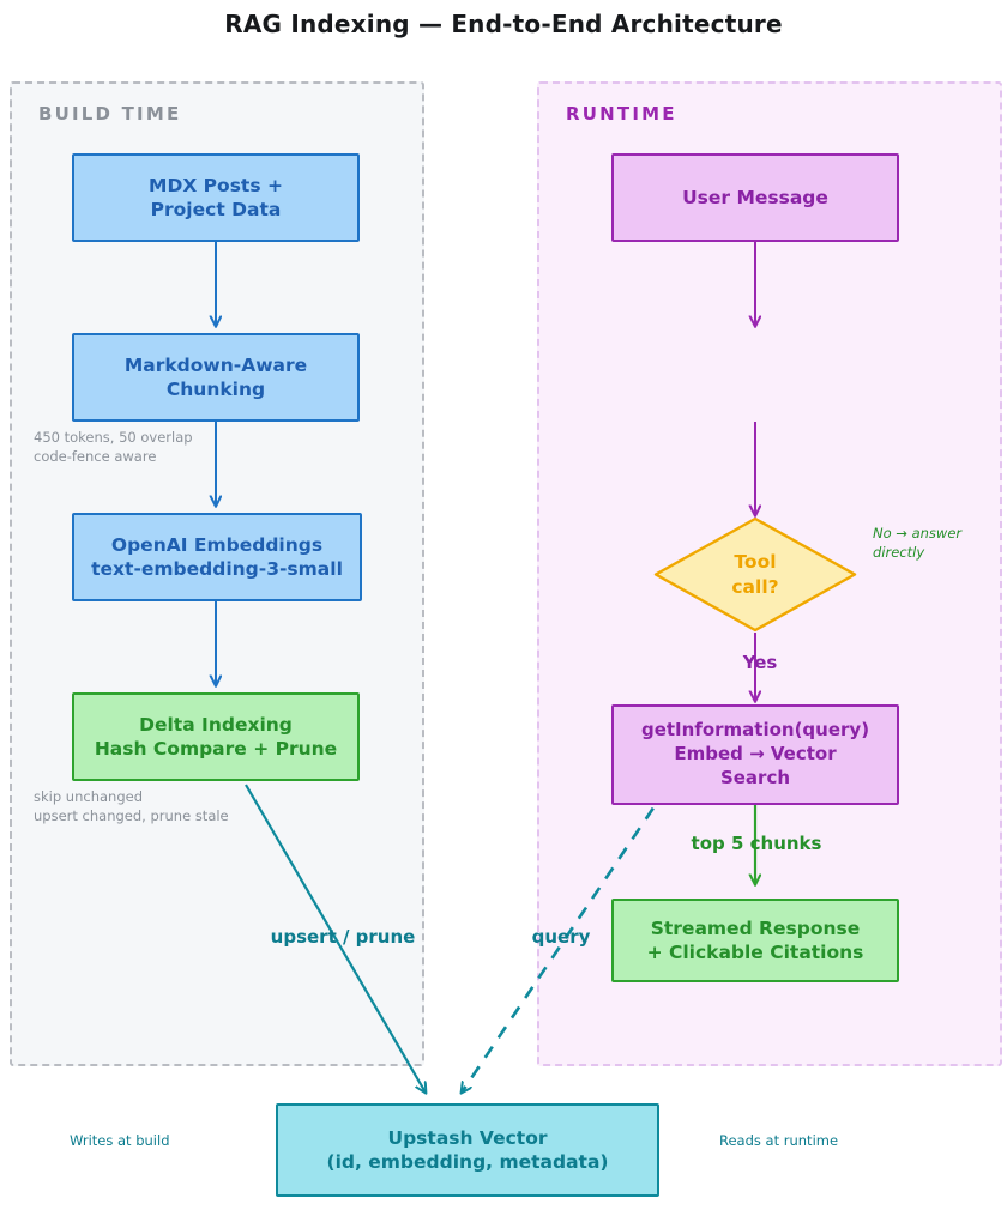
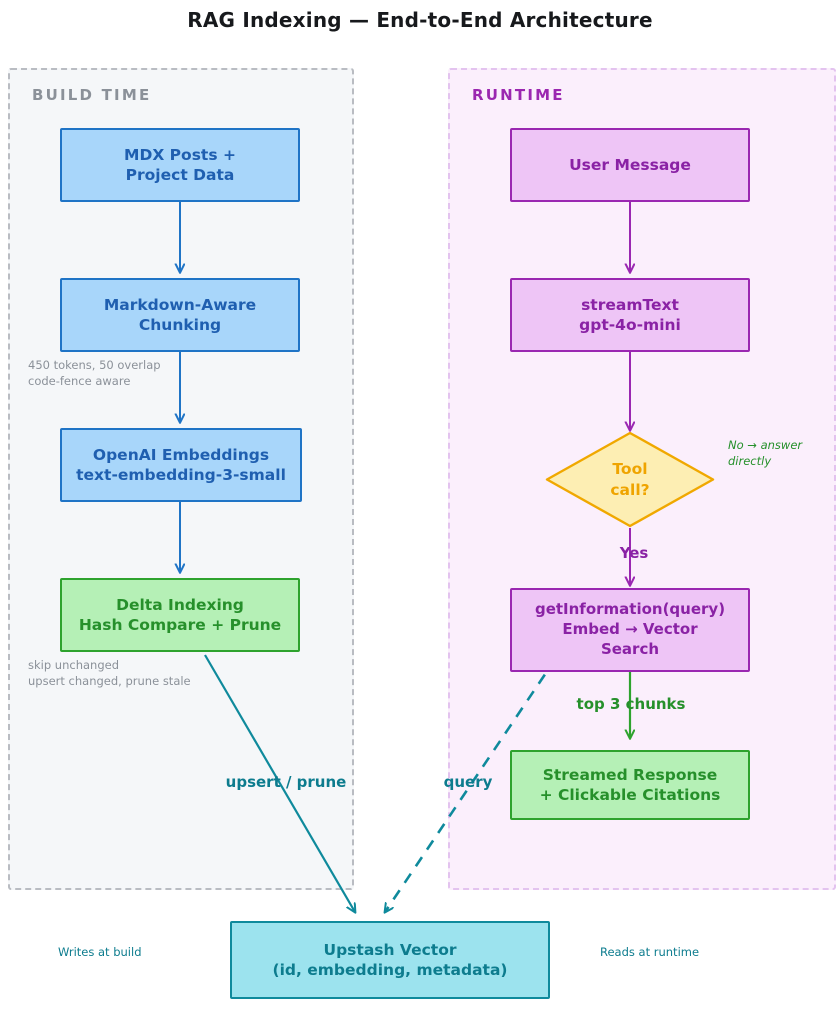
  RAG Indexing — End-to-End Architecture
  BUILD TIME
  RUNTIME
  MDX Posts +
  Project Data
  Markdown-Aware
  Chunking
  OpenAI Embeddings
  text-embedding-3-small
  Delta Indexing
  Hash Compare + Prune
  450 tokens, 50 overlap
  code-fence aware
  skip unchanged
  upsert changed, prune stale
  User Message
+ streamText
+ gpt-4o-mini
  Tool
  call?
  No → answer
  directly
  Yes
  getInformation(query)
  Embed → Vector
  Search
- top 5 chunks
+ top 3 chunks
  Streamed Response
  + Clickable Citations
  upsert / prune
  query
  Upstash Vector
  (id, embedding, metadata)
  Writes at build
  Reads at runtime
